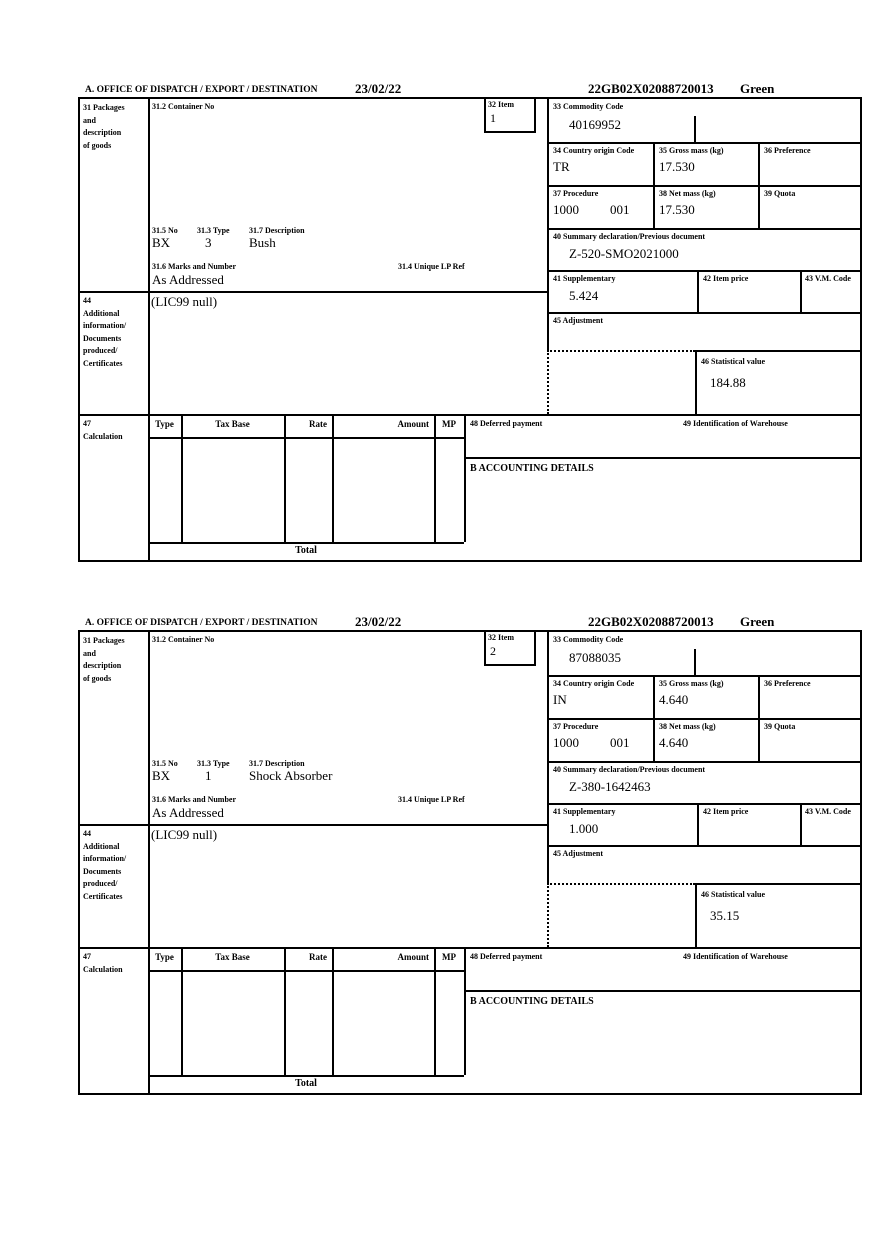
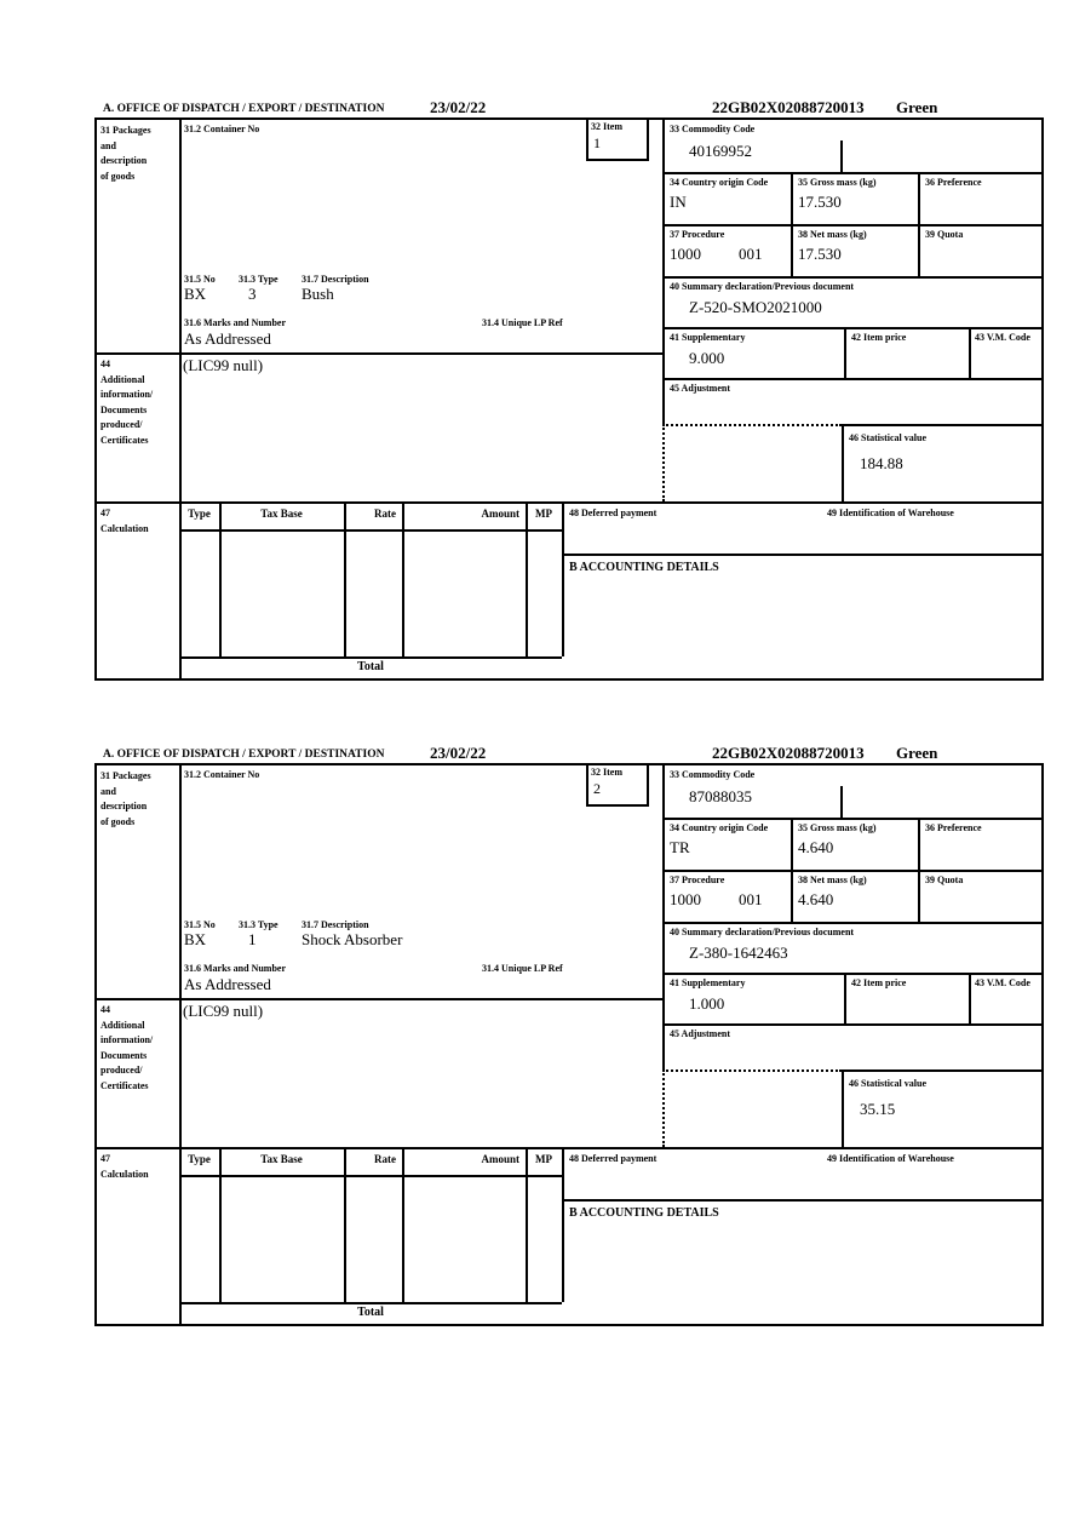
  A. OFFICE OF DISPATCH / EXPORT / DESTINATION
  23/02/22
  22GB02X02088720013
  Green
  31 Packages
  and
  description
  of goods
  31.2 Container No
  32 Item
  1
  33 Commodity Code
  40169952
  34 Country origin Code
- TR
+ IN
  35 Gross mass (kg)
  17.530
  36 Preference
  37 Procedure
  1000
  001
  38 Net mass (kg)
  17.530
  39 Quota
  40 Summary declaration/Previous document
  Z-520-SMO2021000
  41 Supplementary
- 5.424
+ 9.000
  42 Item price
  43 V.M. Code
  45 Adjustment
  46 Statistical value
  184.88
  31.5 No
  31.3 Type
  31.7 Description
  BX
  3
  Bush
  31.6 Marks and Number
  31.4 Unique LP Ref
  As Addressed
  44
  Additional
  information/
  Documents
  produced/
  Certificates
  (LIC99 null)
  47
  Calculation
  Type
  Tax Base
  Rate
  Amount
  MP
  Total
  48 Deferred payment
  49 Identification of Warehouse
  B ACCOUNTING DETAILS
  A. OFFICE OF DISPATCH / EXPORT / DESTINATION
  23/02/22
  22GB02X02088720013
  Green
  31 Packages
  and
  description
  of goods
  31.2 Container No
  32 Item
  2
  33 Commodity Code
  87088035
  34 Country origin Code
- IN
+ TR
  35 Gross mass (kg)
  4.640
  36 Preference
  37 Procedure
  1000
  001
  38 Net mass (kg)
  4.640
  39 Quota
  40 Summary declaration/Previous document
  Z-380-1642463
  41 Supplementary
  1.000
  42 Item price
  43 V.M. Code
  45 Adjustment
  46 Statistical value
  35.15
  31.5 No
  31.3 Type
  31.7 Description
  BX
  1
  Shock Absorber
  31.6 Marks and Number
  31.4 Unique LP Ref
  As Addressed
  44
  Additional
  information/
  Documents
  produced/
  Certificates
  (LIC99 null)
  47
  Calculation
  Type
  Tax Base
  Rate
  Amount
  MP
  Total
  48 Deferred payment
  49 Identification of Warehouse
  B ACCOUNTING DETAILS
